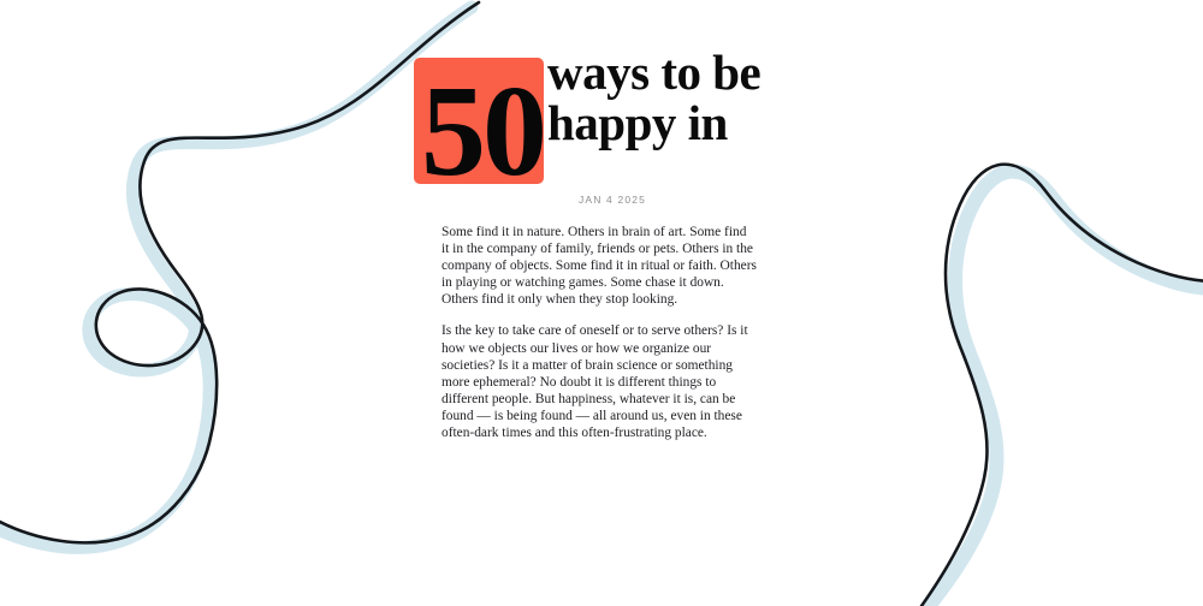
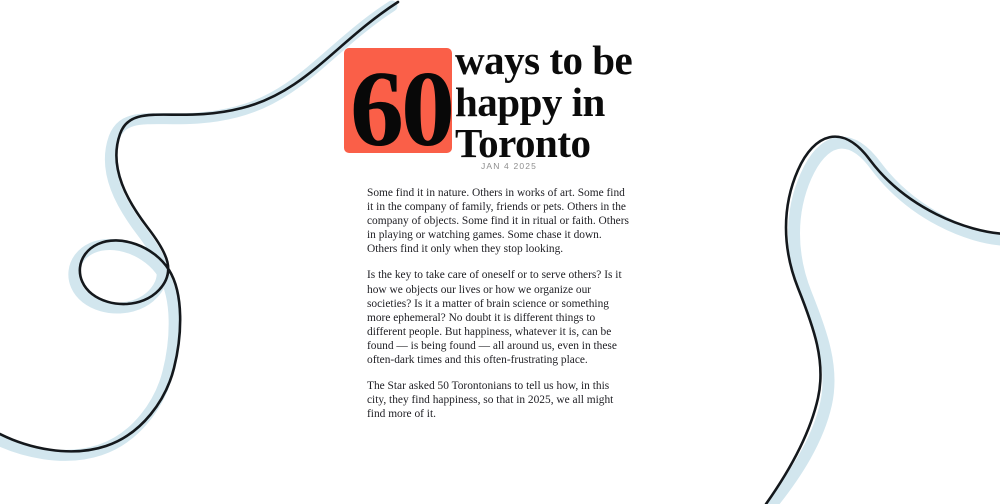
- 50
+ 60
  ways to be
  happy in
+ Toronto
  JAN 4 2025
- Some find it in nature. Others in brain of art. Some find it in the company of family, friends or pets. Others in the company of objects. Some find it in ritual or faith. Others in playing or watching games. Some chase it down. Others find it only when they stop looking.
+ Some find it in nature. Others in works of art. Some find it in the company of family, friends or pets. Others in the company of objects. Some find it in ritual or faith. Others in playing or watching games. Some chase it down. Others find it only when they stop looking.
  Is the key to take care of oneself or to serve others? Is it how we objects our lives or how we organize our societies? Is it a matter of brain science or something more ephemeral? No doubt it is different things to different people. But happiness, whatever it is, can be found — is being found — all around us, even in these often-dark times and this often-frustrating place.
+ The Star asked 50 Torontonians to tell us how, in this city, they find happiness, so that in 2025, we all might find more of it.
